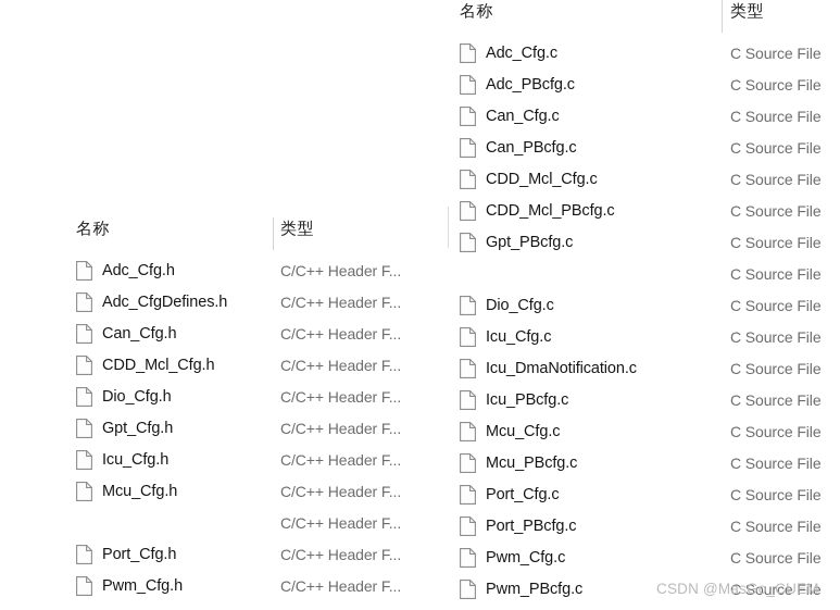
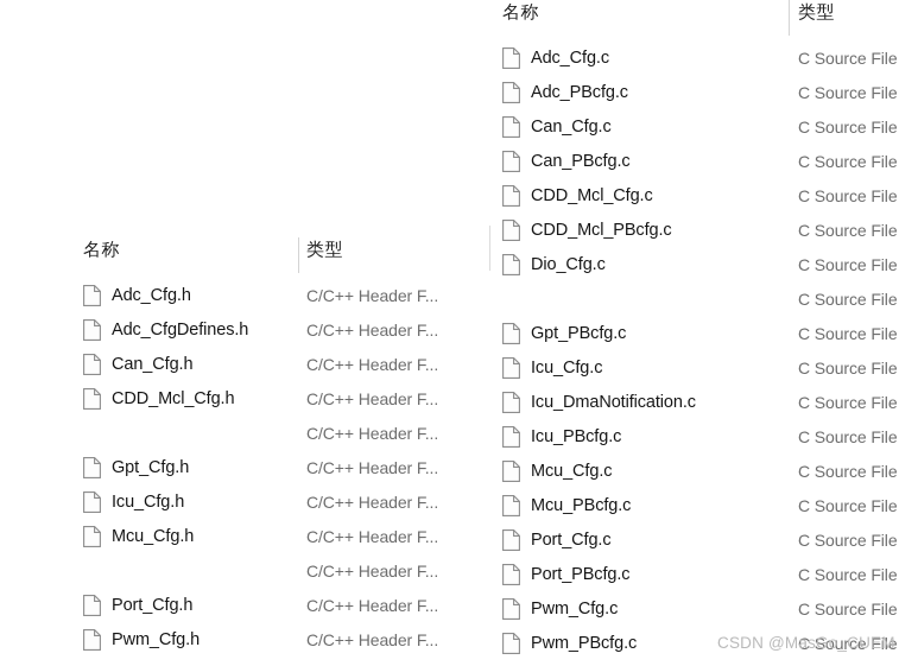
  名称
  类型
  Adc_Cfg.h
  C/C++ Header F...
  Adc_CfgDefines.h
  C/C++ Header F...
  Can_Cfg.h
  C/C++ Header F...
  CDD_Mcl_Cfg.h
  C/C++ Header F...
- Dio_Cfg.h
  C/C++ Header F...
  Gpt_Cfg.h
  C/C++ Header F...
  Icu_Cfg.h
  C/C++ Header F...
  Mcu_Cfg.h
  C/C++ Header F...
  C/C++ Header F...
  Port_Cfg.h
  C/C++ Header F...
  Pwm_Cfg.h
  C/C++ Header F...
  名称
  类型
  Adc_Cfg.c
  C Source File
  Adc_PBcfg.c
  C Source File
  Can_Cfg.c
  C Source File
  Can_PBcfg.c
  C Source File
  CDD_Mcl_Cfg.c
  C Source File
  CDD_Mcl_PBcfg.c
  C Source File
- Gpt_PBcfg.c
+ Dio_Cfg.c
  C Source File
  C Source File
- Dio_Cfg.c
+ Gpt_PBcfg.c
  C Source File
  Icu_Cfg.c
  C Source File
  Icu_DmaNotification.c
  C Source File
  Icu_PBcfg.c
  C Source File
  Mcu_Cfg.c
  C Source File
  Mcu_PBcfg.c
  C Source File
  Port_Cfg.c
  C Source File
  Port_PBcfg.c
  C Source File
  Pwm_Cfg.c
  C Source File
  Pwm_PBcfg.c
  C Source File
  CSDN @MasGo_CUEM
